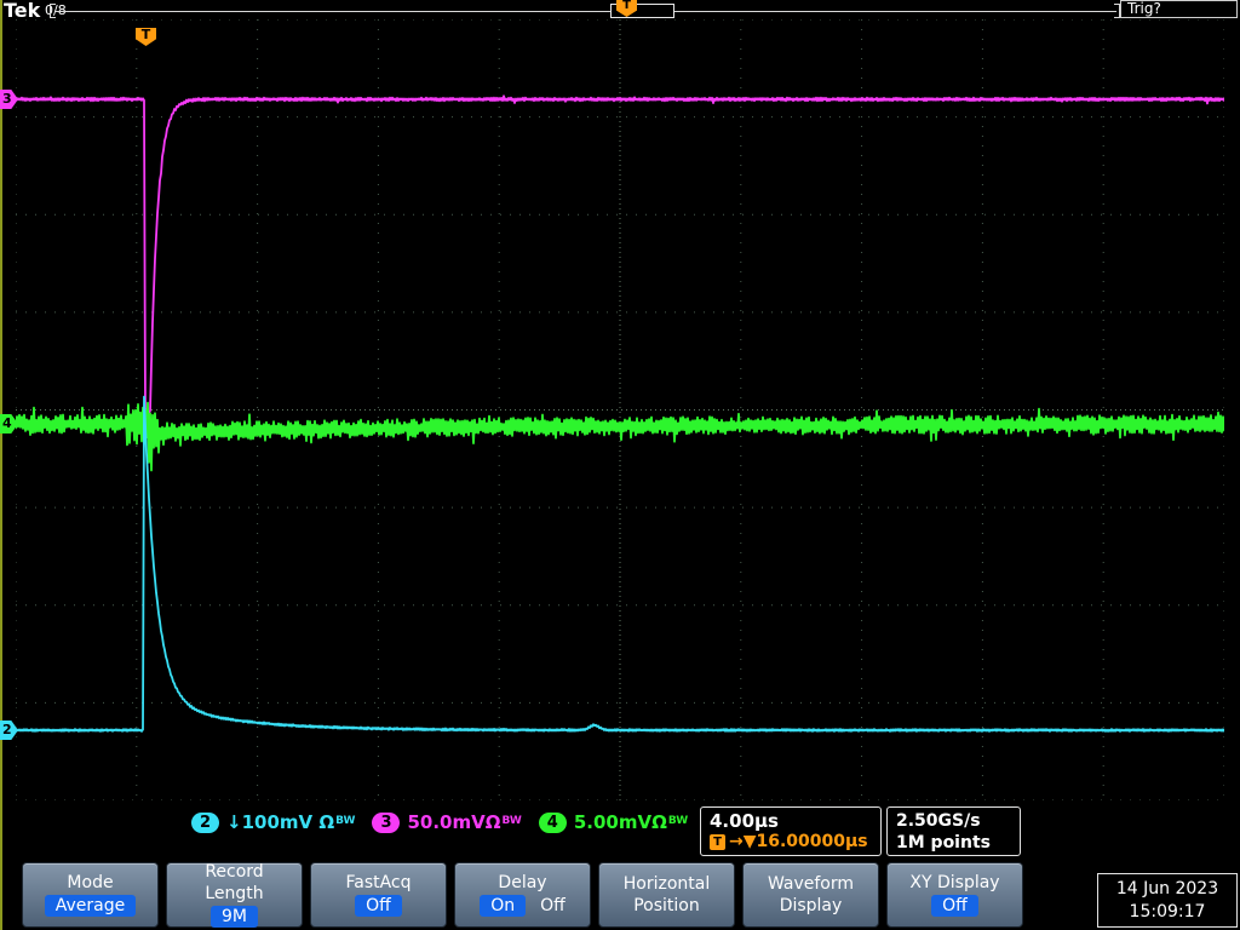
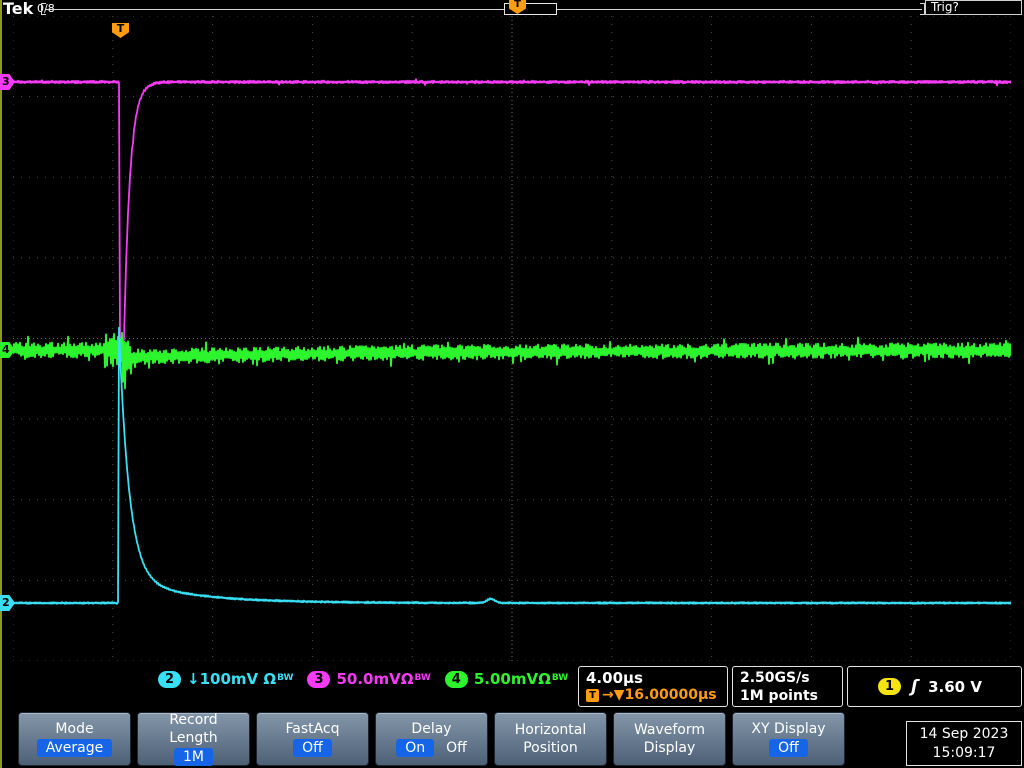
  Tek
  T
  Trig?
  T
  3
  4
  2
  2
  ↓100mV ΩBW
  3
  50.0mVΩBW
  4
  5.00mVΩBW
  4.00µs
  T
  →▼16.00000µs
  2.50GS/s
  1M points
+ 1
+ ʃ
+ 3.60 V
  Mode
  Average
  Record
  Length
- 9M
+ 1M
  FastAcq
  Off
  Delay
  On
  Off
  Horizontal
  Position
  Waveform
  Display
  XY Display
  Off
- 14 Jun 2023
+ 14 Sep 2023
  15:09:17
